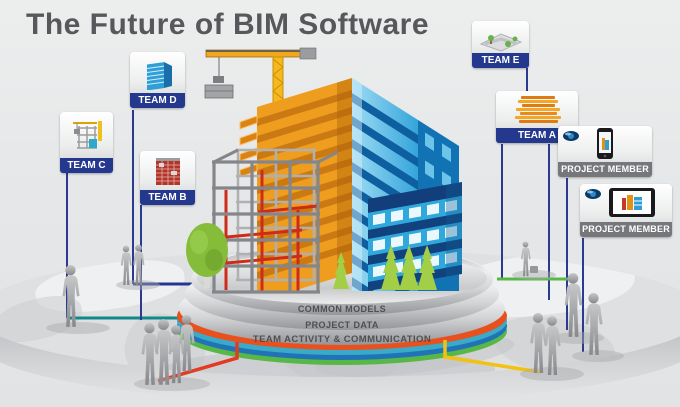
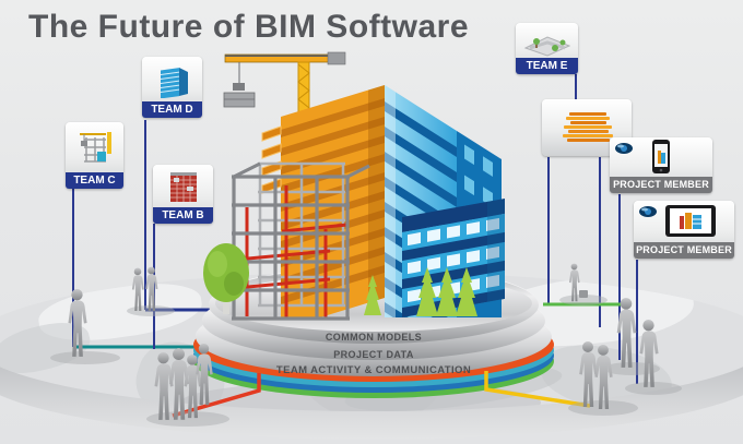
  COMMON MODELS
  PROJECT DATA
  TEAM ACTIVITY & COMMUNICATION
  TEAM C
  TEAM D
  TEAM B
  TEAM E
- TEAM A
  PROJECT MEMBER
  PROJECT MEMBER
  The Future of BIM Software
